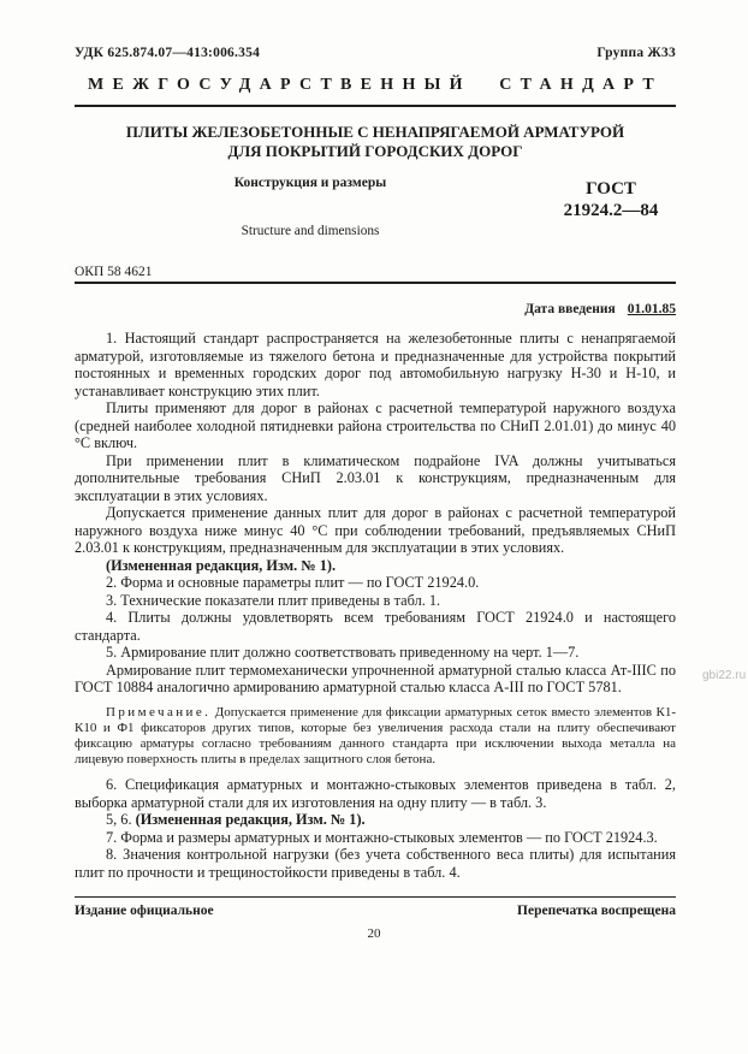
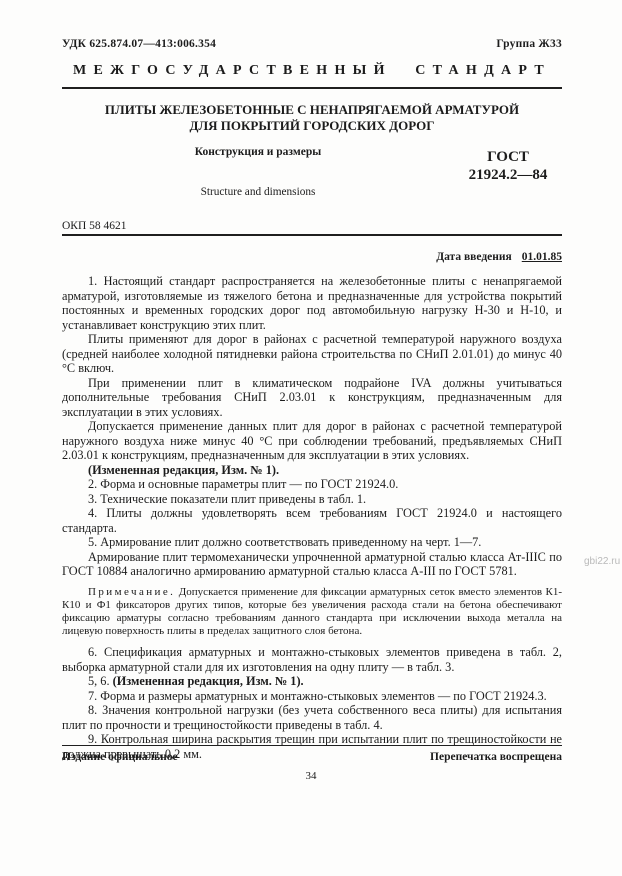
  УДК 625.874.07—413:006.354
  Группа Ж33
  МЕЖГОСУДАРСТВЕННЫЙ СТАНДАРТ
  ПЛИТЫ ЖЕЛЕЗОБЕТОННЫЕ С НЕНАПРЯГАЕМОЙ АРМАТУРОЙ
  ДЛЯ ПОКРЫТИЙ ГОРОДСКИХ ДОРОГ
  Конструкция и размеры
  Structure and dimensions
  ГОСТ
  21924.2—84
  ОКП 58 4621
  Дата введения 01.01.85
  1. Настоящий стандарт распространяется на железобетонные плиты с ненапрягаемой арматурой, изготовляемые из тяжелого бетона и предназначенные для устройства покрытий постоянных и временных городских дорог под автомобильную нагрузку Н-30 и Н-10, и устанавливает конструкцию этих плит.
  Плиты применяют для дорог в районах с расчетной температурой наружного воздуха (средней наиболее холодной пятидневки района строительства по СНиП 2.01.01) до минус 40 °С включ.
  При применении плит в климатическом подрайоне IVA должны учитываться дополнительные требования СНиП 2.03.01 к конструкциям, предназначенным для эксплуатации в этих условиях.
  Допускается применение данных плит для дорог в районах с расчетной температурой наружного воздуха ниже минус 40 °С при соблюдении требований, предъявляемых СНиП 2.03.01 к конструкциям, предназначенным для эксплуатации в этих условиях.
  (Измененная редакция, Изм. № 1).
  2. Форма и основные параметры плит — по ГОСТ 21924.0.
  3. Технические показатели плит приведены в табл. 1.
  4. Плиты должны удовлетворять всем требованиям ГОСТ 21924.0 и настоящего стандарта.
  5. Армирование плит должно соответствовать приведенному на черт. 1—7.
  Армирование плит термомеханически упрочненной арматурной сталью класса Ат-IIIС по ГОСТ 10884 аналогично армированию арматурной сталью класса А-III по ГОСТ 5781.
- Примечание. Допускается применение для фиксации арматурных сеток вместо элементов К1-К10 и Ф1 фиксаторов других типов, которые без увеличения расхода стали на плиту обеспечивают фиксацию арматуры согласно требованиям данного стандарта при исключении выхода металла на лицевую поверхность плиты в пределах защитного слоя бетона.
+ Примечание. Допускается применение для фиксации арматурных сеток вместо элементов К1-К10 и Ф1 фиксаторов других типов, которые без увеличения расхода стали на бетона обеспечивают фиксацию арматуры согласно требованиям данного стандарта при исключении выхода металла на лицевую поверхность плиты в пределах защитного слоя бетона.
  6. Спецификация арматурных и монтажно-стыковых элементов приведена в табл. 2, выборка арматурной стали для их изготовления на одну плиту — в табл. 3.
  5, 6. (Измененная редакция, Изм. № 1).
  7. Форма и размеры арматурных и монтажно-стыковых элементов — по ГОСТ 21924.3.
  8. Значения контрольной нагрузки (без учета собственного веса плиты) для испытания плит по прочности и трещиностойкости приведены в табл. 4.
+ 9. Контрольная ширина раскрытия трещин при испытании плит по трещиностойкости не должна превышать 0,2 мм.
  Издание официальное
  Перепечатка воспрещена
- 20
+ 34
  gbi22.ru
